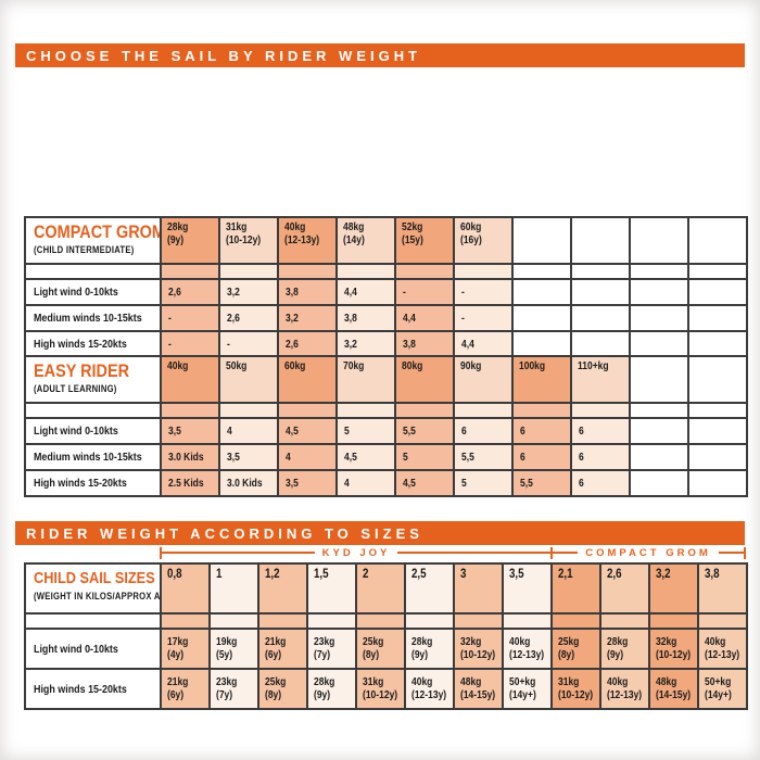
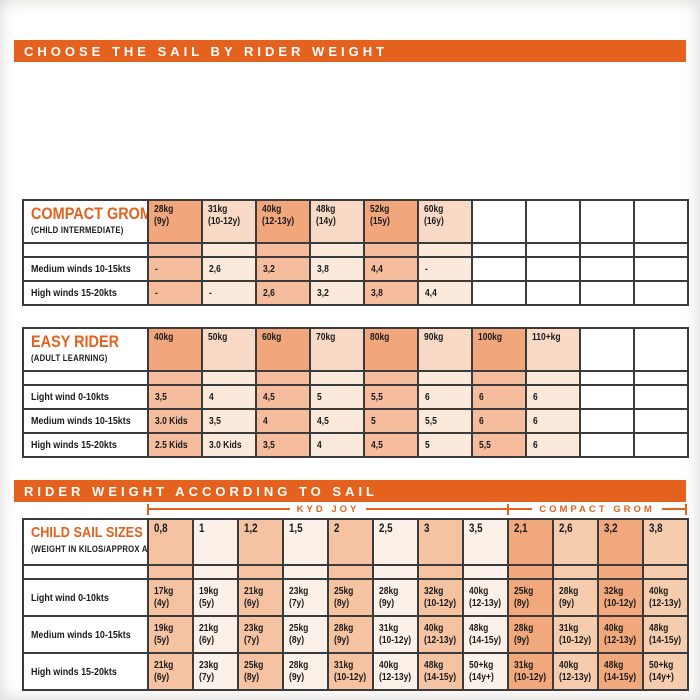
  CHOOSE THE SAIL BY RIDER WEIGHT
  COMPACT GROM(CHILD INTERMEDIATE)	28kg(9y)	31kg(10-12y)	40kg(12-13y)	48kg(14y)	52kg(15y)	60kg(16y)
- Light wind 0-10kts	2,6	3,2	3,8	4,4	-	-
  Medium winds 10-15kts	-	2,6	3,2	3,8	4,4	-
  High winds 15-20kts	-	-	2,6	3,2	3,8	4,4
  EASY RIDER(ADULT LEARNING)	40kg	50kg	60kg	70kg	80kg	90kg	100kg	110+kg
  Light wind 0-10kts	3,5	4	4,5	5	5,5	6	6	6
  Medium winds 10-15kts	3.0 Kids	3,5	4	4,5	5	5,5	6	6
  High winds 15-20kts	2.5 Kids	3.0 Kids	3,5	4	4,5	5	5,5	6
- RIDER WEIGHT ACCORDING TO SIZES
+ RIDER WEIGHT ACCORDING TO SAIL
  KYD JOY
  COMPACT GROM
  CHILD SAIL SIZES(WEIGHT IN KILOS/APPROX A	0,8	1	1,2	1,5	2	2,5	3	3,5	2,1	2,6	3,2	3,8
  Light wind 0-10kts	17kg(4y)	19kg(5y)	21kg(6y)	23kg(7y)	25kg(8y)	28kg(9y)	32kg(10-12y)	40kg(12-13y)	25kg(8y)	28kg(9y)	32kg(10-12y)	40kg(12-13y)
+ Medium winds 10-15kts	19kg(5y)	21kg(6y)	23kg(7y)	25kg(8y)	28kg(9y)	31kg(10-12y)	40kg(12-13y)	48kg(14-15y)	28kg(9y)	31kg(10-12y)	40kg(12-13y)	48kg(14-15y)
  High winds 15-20kts	21kg(6y)	23kg(7y)	25kg(8y)	28kg(9y)	31kg(10-12y)	40kg(12-13y)	48kg(14-15y)	50+kg(14y+)	31kg(10-12y)	40kg(12-13y)	48kg(14-15y)	50+kg(14y+)
